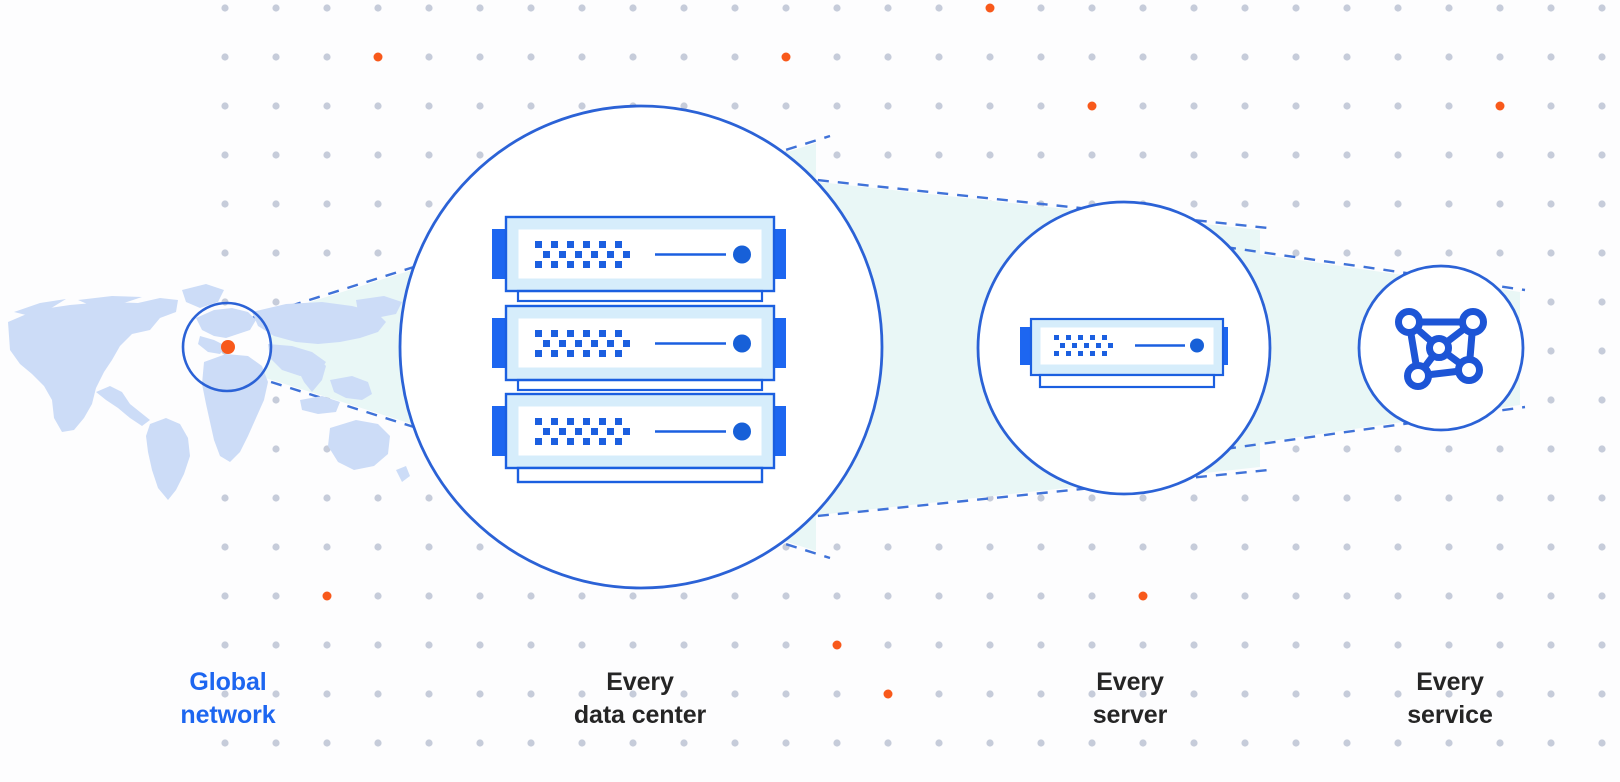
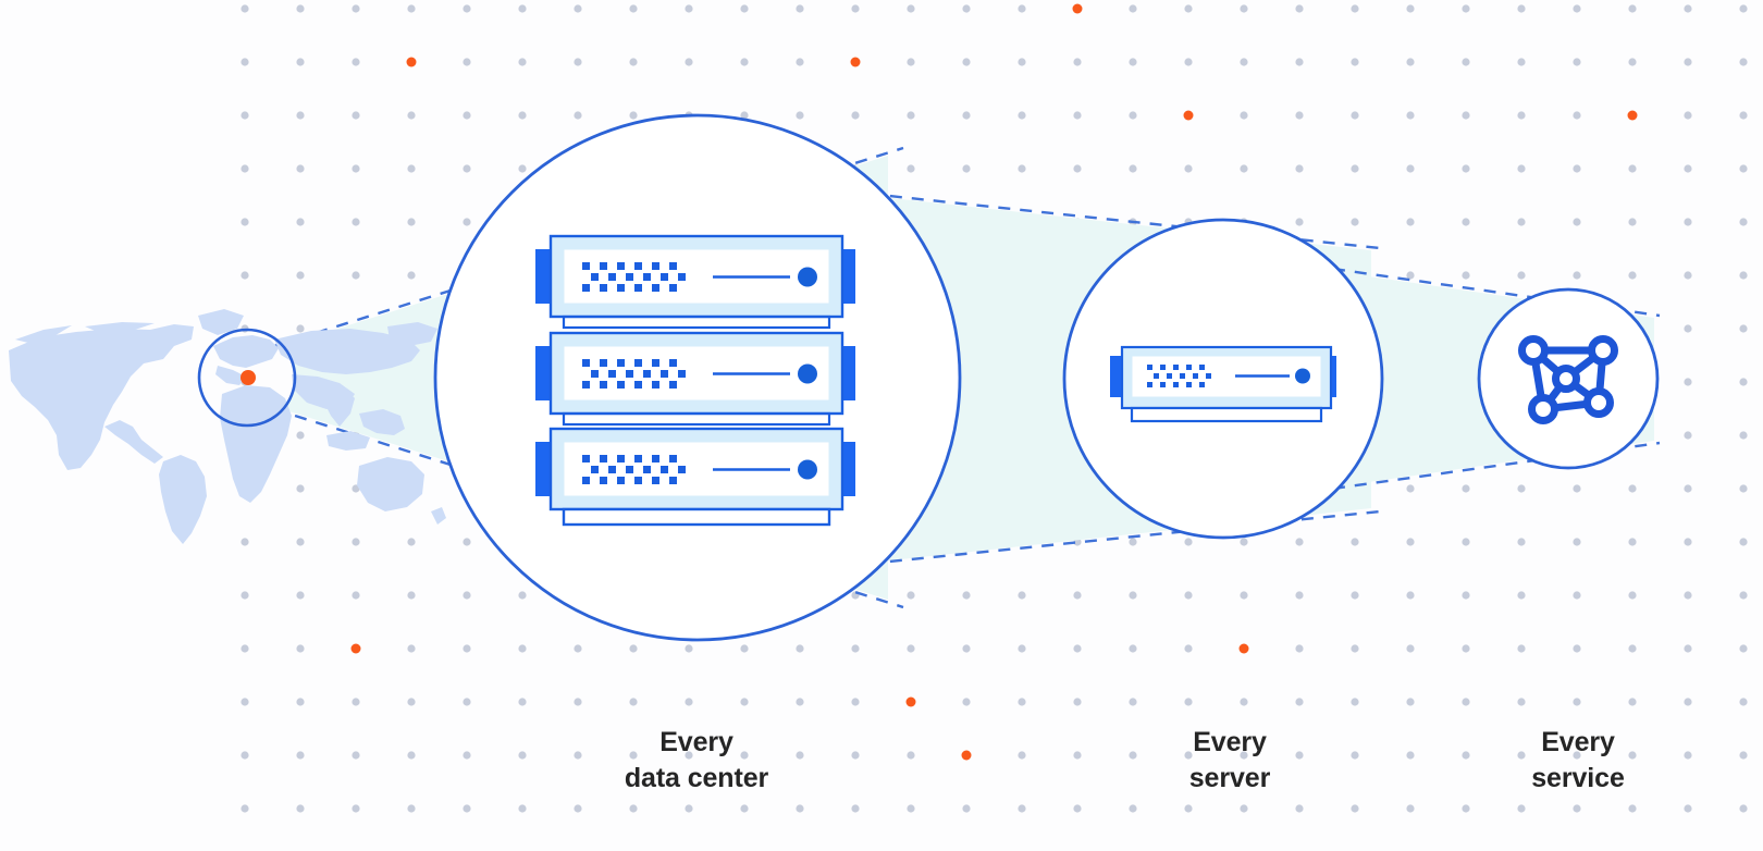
- Global
- network
  Every
  data center
  Every
  server
  Every
  service
